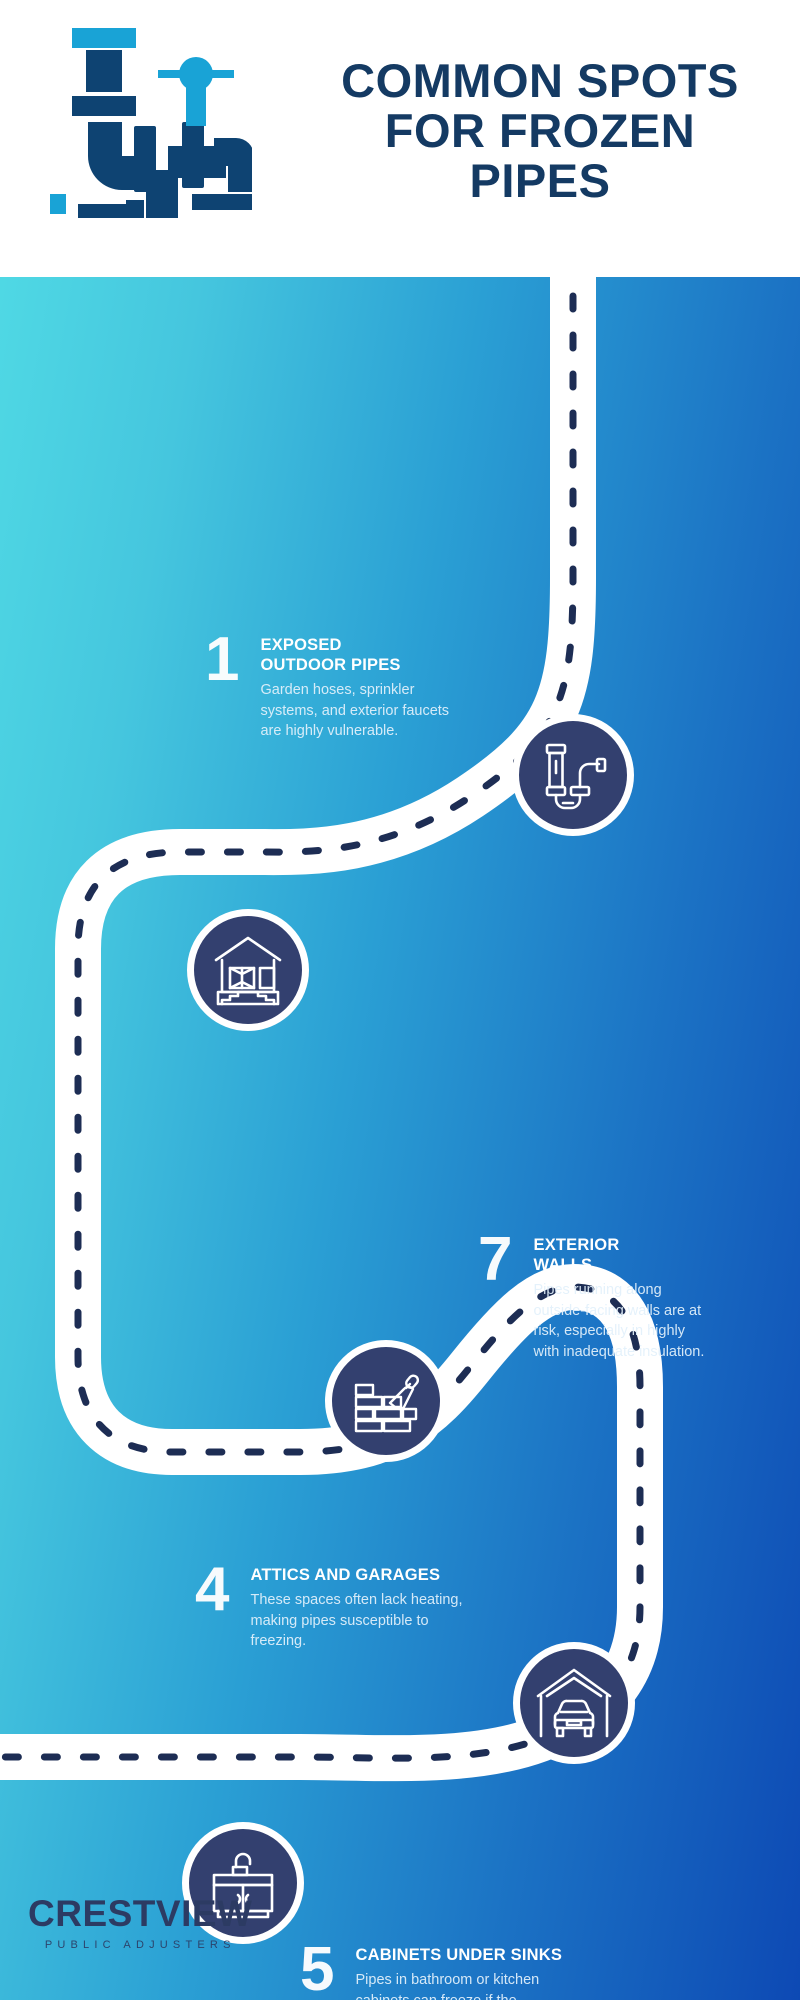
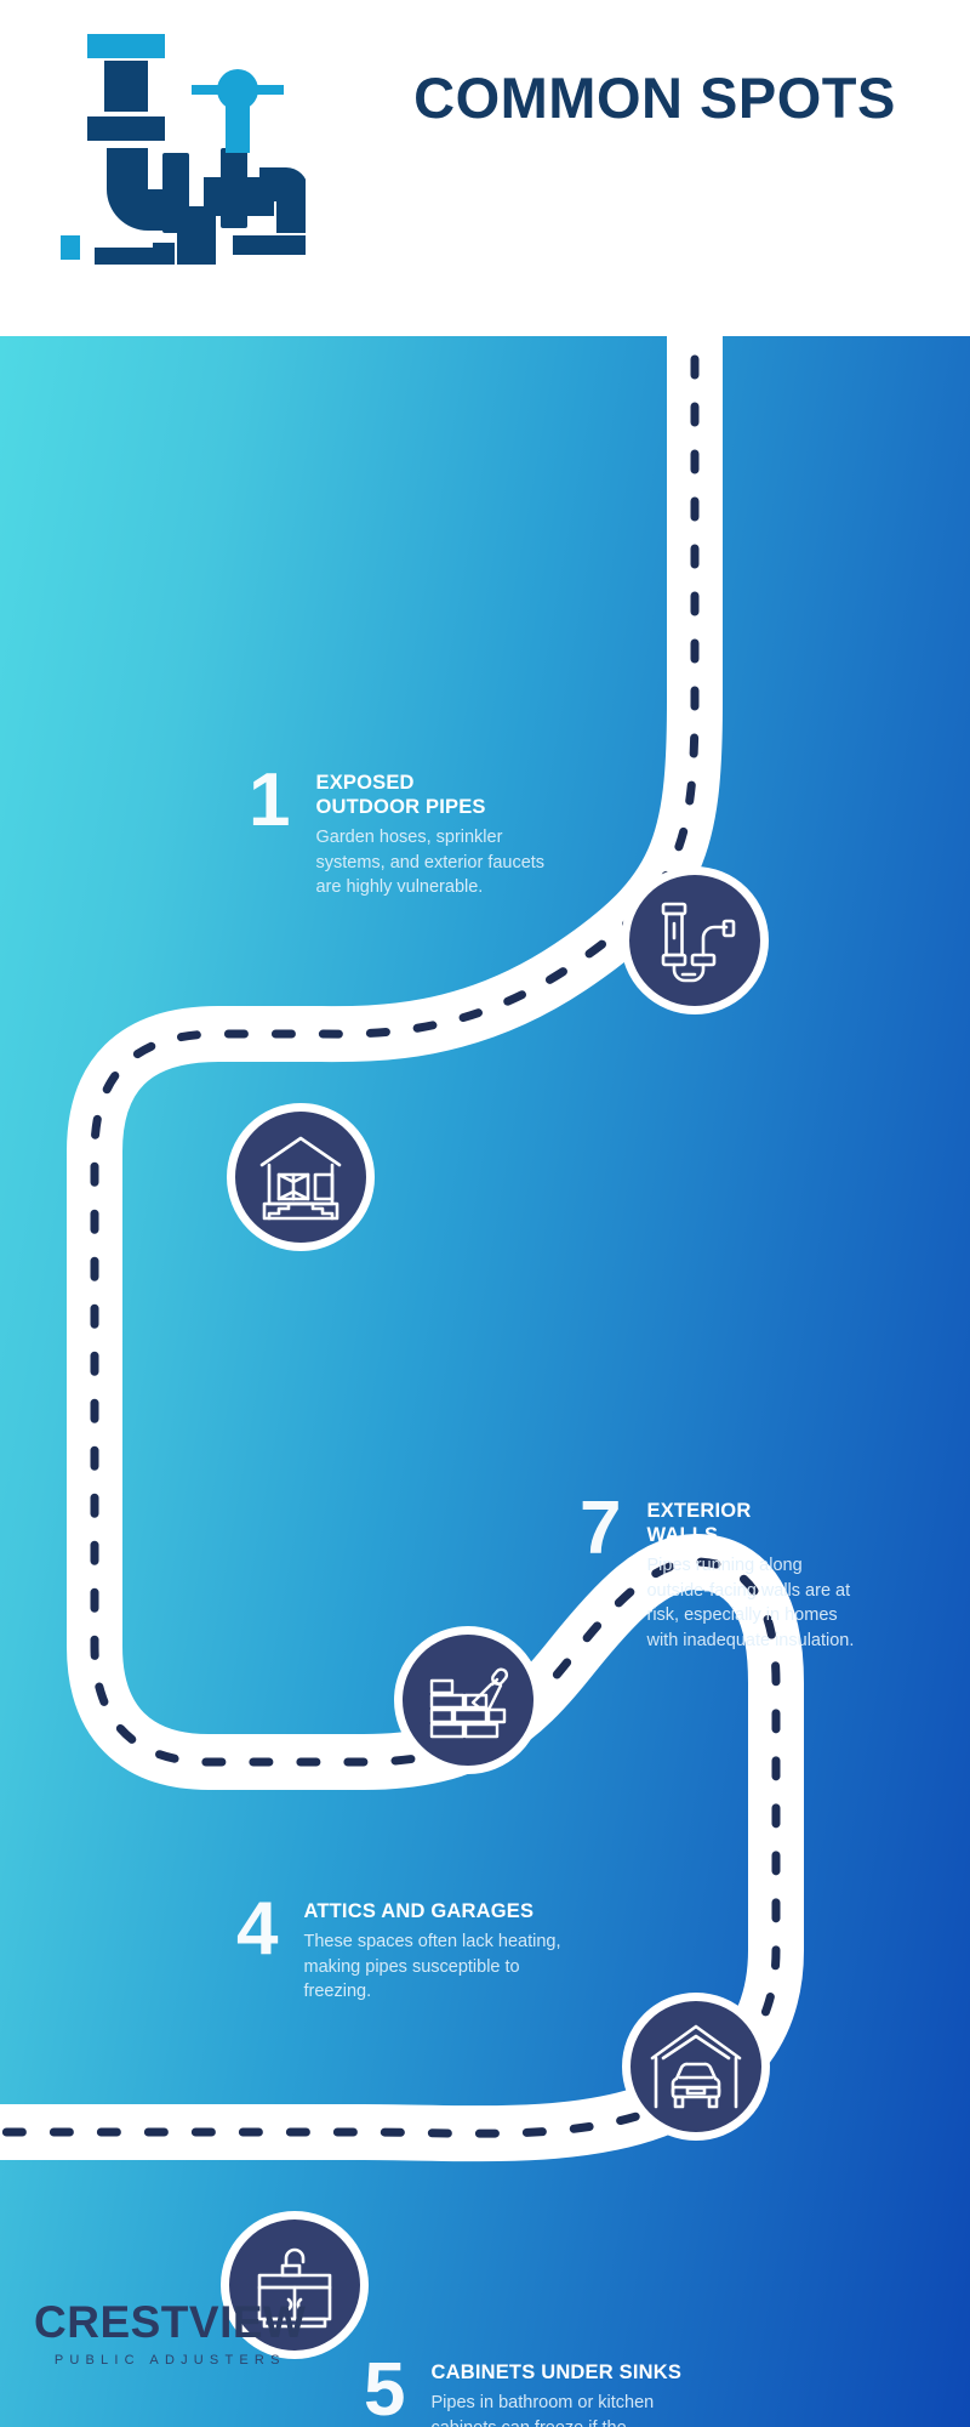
  COMMON SPOTS
- FOR FROZEN
- PIPES
  1
  EXPOSED
  OUTDOOR PIPES
  Garden hoses, sprinkler systems, and exterior faucets are highly vulnerable.
  7
  EXTERIOR
  WALLS
- Pipes running along outside-facing walls are at risk, especially in highly with inadequate insulation.
+ Pipes running along outside-facing walls are at risk, especially in homes with inadequate insulation.
  4
  ATTICS AND GARAGES
  These spaces often lack heating, making pipes susceptible to freezing.
  5
  CABINETS UNDER SINKS
  CRESTVIEW
  PUBLIC ADJUSTERS
